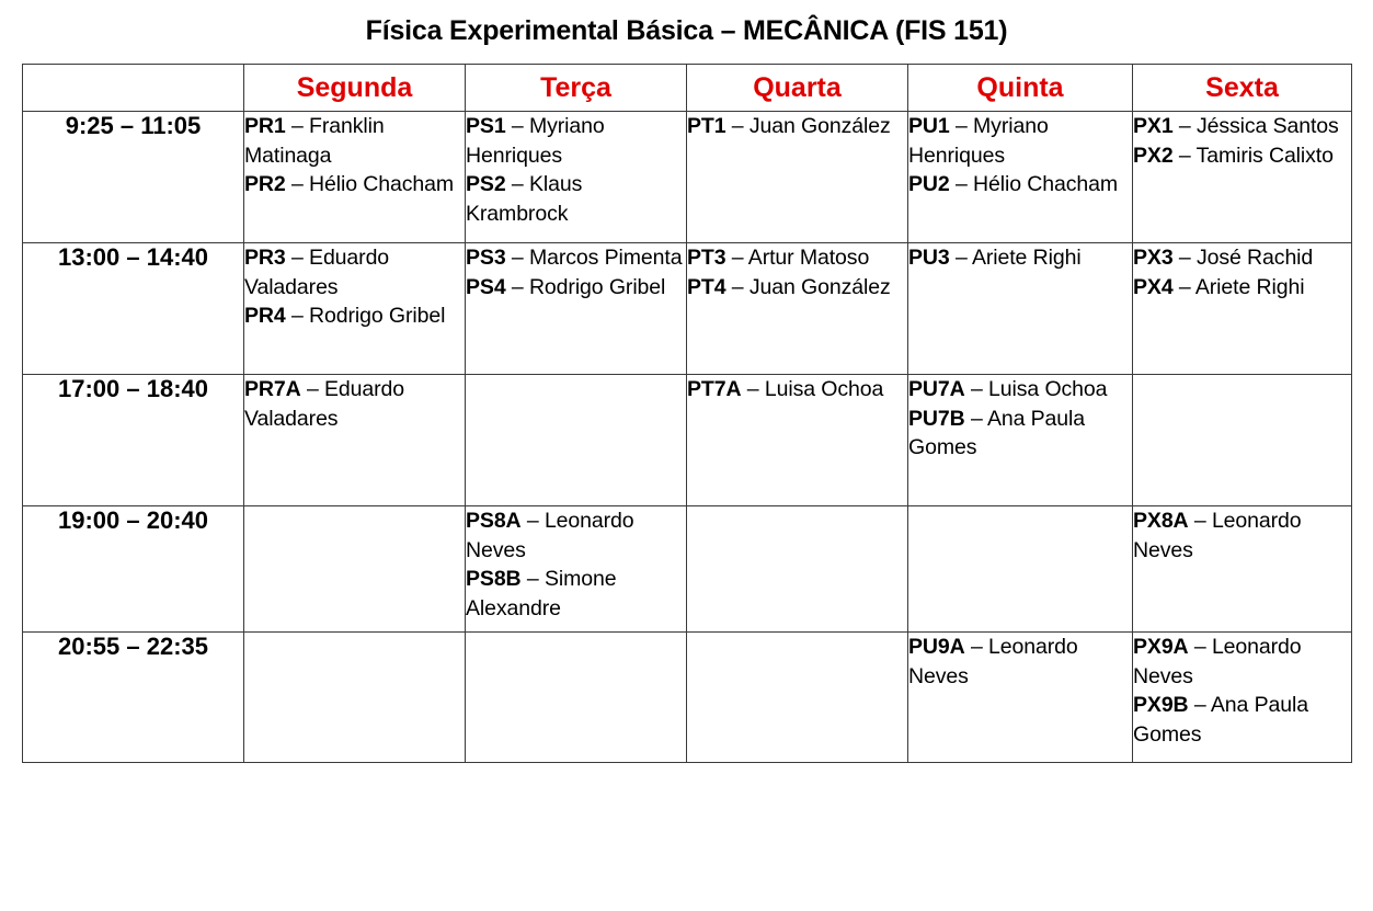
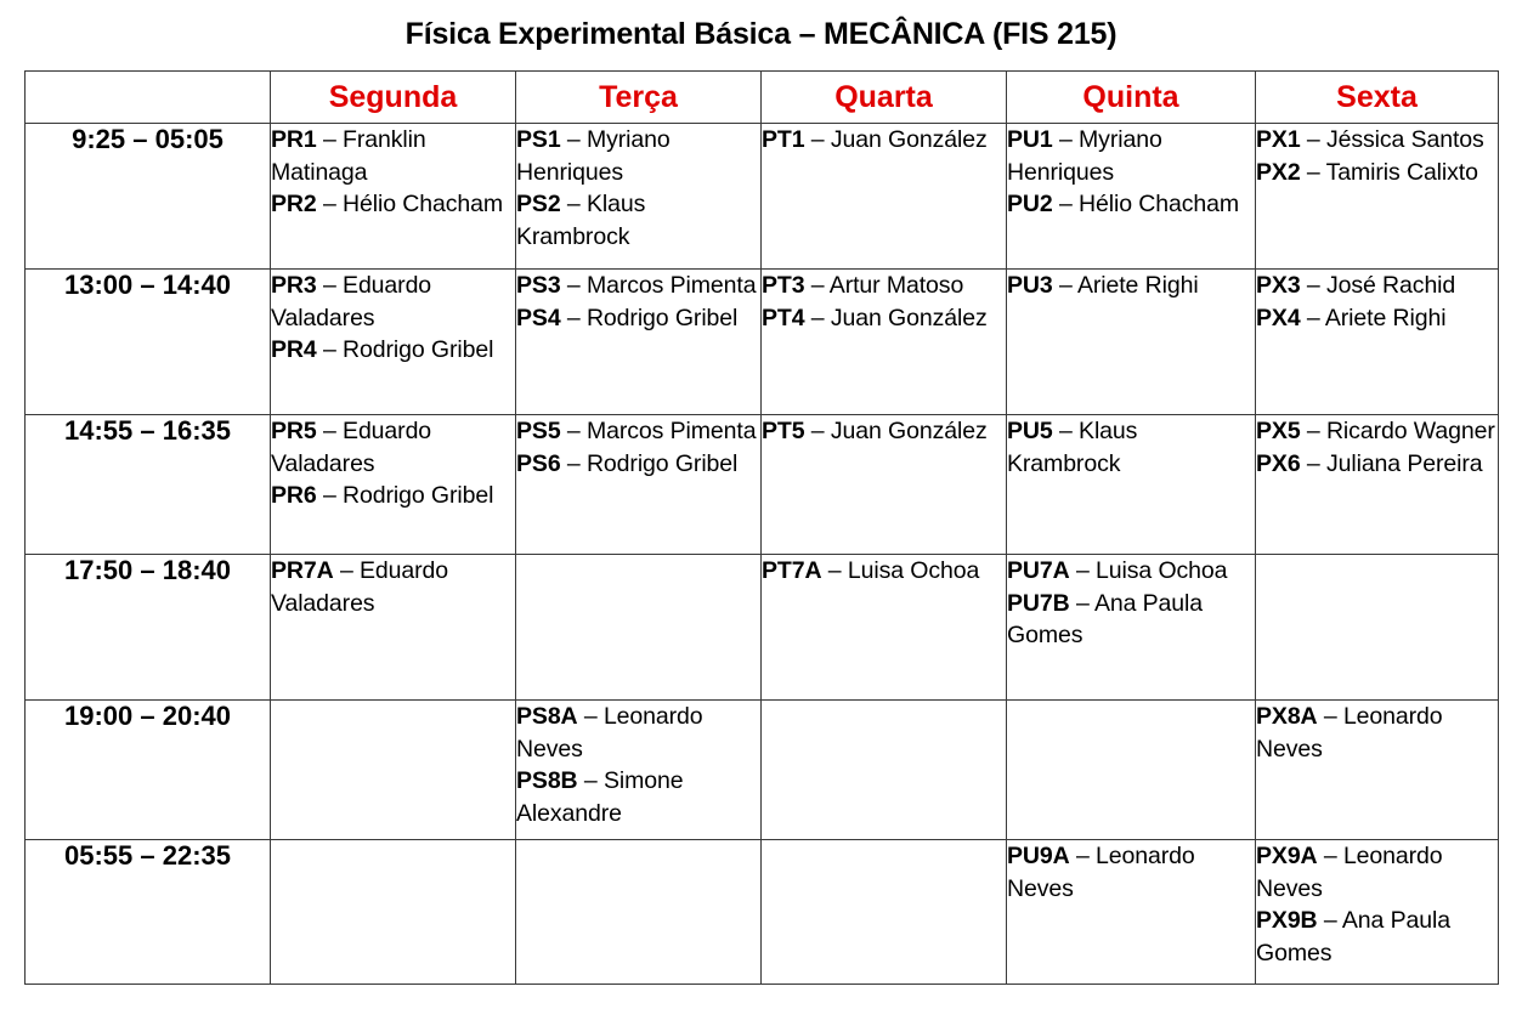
- Física Experimental Básica – MECÂNICA (FIS 151)
+ Física Experimental Básica – MECÂNICA (FIS 215)
  	Segunda	Terça	Quarta	Quinta	Sexta
- 9:25 – 11:05	PR1 – Franklin MatinagaPR2 – Hélio Chacham	PS1 – Myriano HenriquesPS2 – Klaus Krambrock	PT1 – Juan González	PU1 – Myriano HenriquesPU2 – Hélio Chacham	PX1 – Jéssica SantosPX2 – Tamiris Calixto
+ 9:25 – 05:05	PR1 – Franklin MatinagaPR2 – Hélio Chacham	PS1 – Myriano HenriquesPS2 – Klaus Krambrock	PT1 – Juan González	PU1 – Myriano HenriquesPU2 – Hélio Chacham	PX1 – Jéssica SantosPX2 – Tamiris Calixto
  13:00 – 14:40	PR3 – Eduardo ValadaresPR4 – Rodrigo Gribel	PS3 – Marcos PimentaPS4 – Rodrigo Gribel	PT3 – Artur MatosoPT4 – Juan González	PU3 – Ariete Righi	PX3 – José RachidPX4 – Ariete Righi
+ 14:55 – 16:35	PR5 – Eduardo ValadaresPR6 – Rodrigo Gribel	PS5 – Marcos PimentaPS6 – Rodrigo Gribel	PT5 – Juan González	PU5 – Klaus Krambrock	PX5 – Ricardo WagnerPX6 – Juliana Pereira
- 17:00 – 18:40	PR7A – Eduardo Valadares		PT7A – Luisa Ochoa	PU7A – Luisa OchoaPU7B – Ana Paula Gomes
+ 17:50 – 18:40	PR7A – Eduardo Valadares		PT7A – Luisa Ochoa	PU7A – Luisa OchoaPU7B – Ana Paula Gomes
  19:00 – 20:40		PS8A – Leonardo NevesPS8B – Simone Alexandre			PX8A – Leonardo Neves
- 20:55 – 22:35				PU9A – Leonardo Neves	PX9A – Leonardo NevesPX9B – Ana Paula Gomes
+ 05:55 – 22:35				PU9A – Leonardo Neves	PX9A – Leonardo NevesPX9B – Ana Paula Gomes
